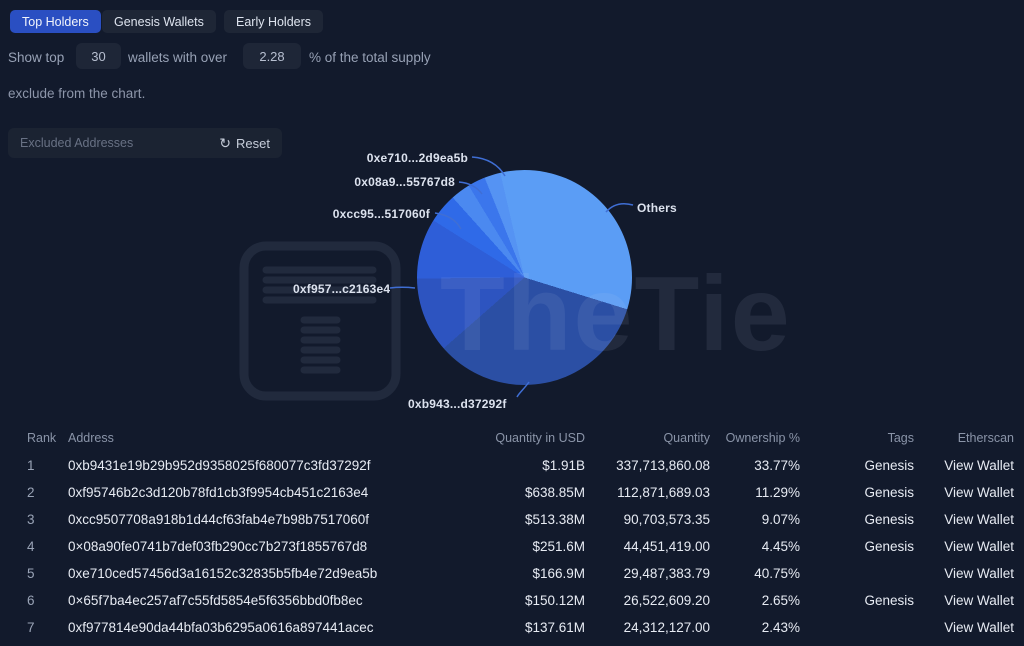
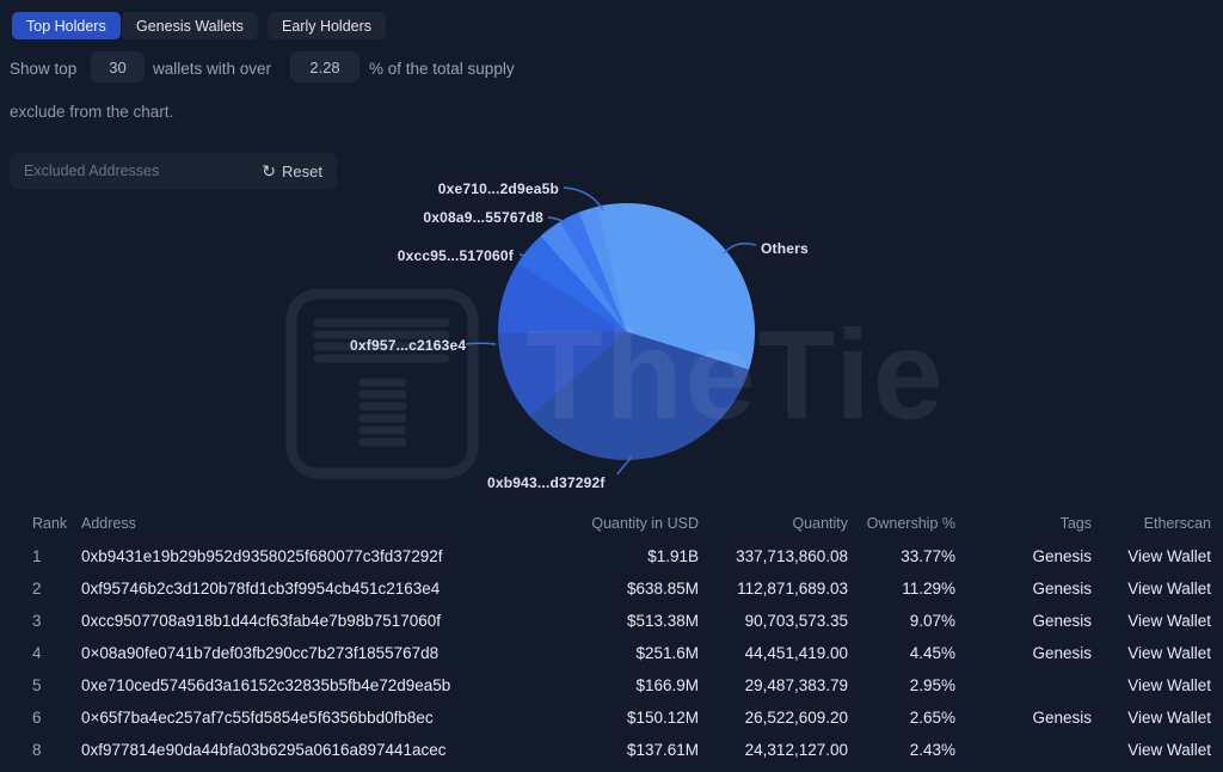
  Top Holders
  Genesis Wallets
  Early Holders
  Show top
  30
  wallets with over
  2.28
  % of the total supply
  exclude from the chart.
  Excluded Addresses
  ↻
  Reset
  TheTie
  0xe710...2d9ea5b
  0x08a9...55767d8
  0xcc95...517060f
  0xf957...c2163e4
  Others
  0xb943...d37292f
  Rank
  Address
  Quantity in USD
  Quantity
  Ownership %
  Tags
  Etherscan
  1
  0xb9431e19b29b952d9358025f680077c3fd37292f
  $1.91B
  337,713,860.08
  33.77%
  Genesis
  View Wallet
  2
  0xf95746b2c3d120b78fd1cb3f9954cb451c2163e4
  $638.85M
  112,871,689.03
  11.29%
  Genesis
  View Wallet
  3
  0xcc9507708a918b1d44cf63fab4e7b98b7517060f
  $513.38M
  90,703,573.35
  9.07%
  Genesis
  View Wallet
  4
  0×08a90fe0741b7def03fb290cc7b273f1855767d8
  $251.6M
  44,451,419.00
  4.45%
  Genesis
  View Wallet
  5
  0xe710ced57456d3a16152c32835b5fb4e72d9ea5b
  $166.9M
  29,487,383.79
- 40.75%
+ 2.95%
  View Wallet
  6
  0×65f7ba4ec257af7c55fd5854e5f6356bbd0fb8ec
  $150.12M
  26,522,609.20
  2.65%
  Genesis
  View Wallet
- 7
+ 8
  0xf977814e90da44bfa03b6295a0616a897441acec
  $137.61M
  24,312,127.00
  2.43%
  View Wallet
